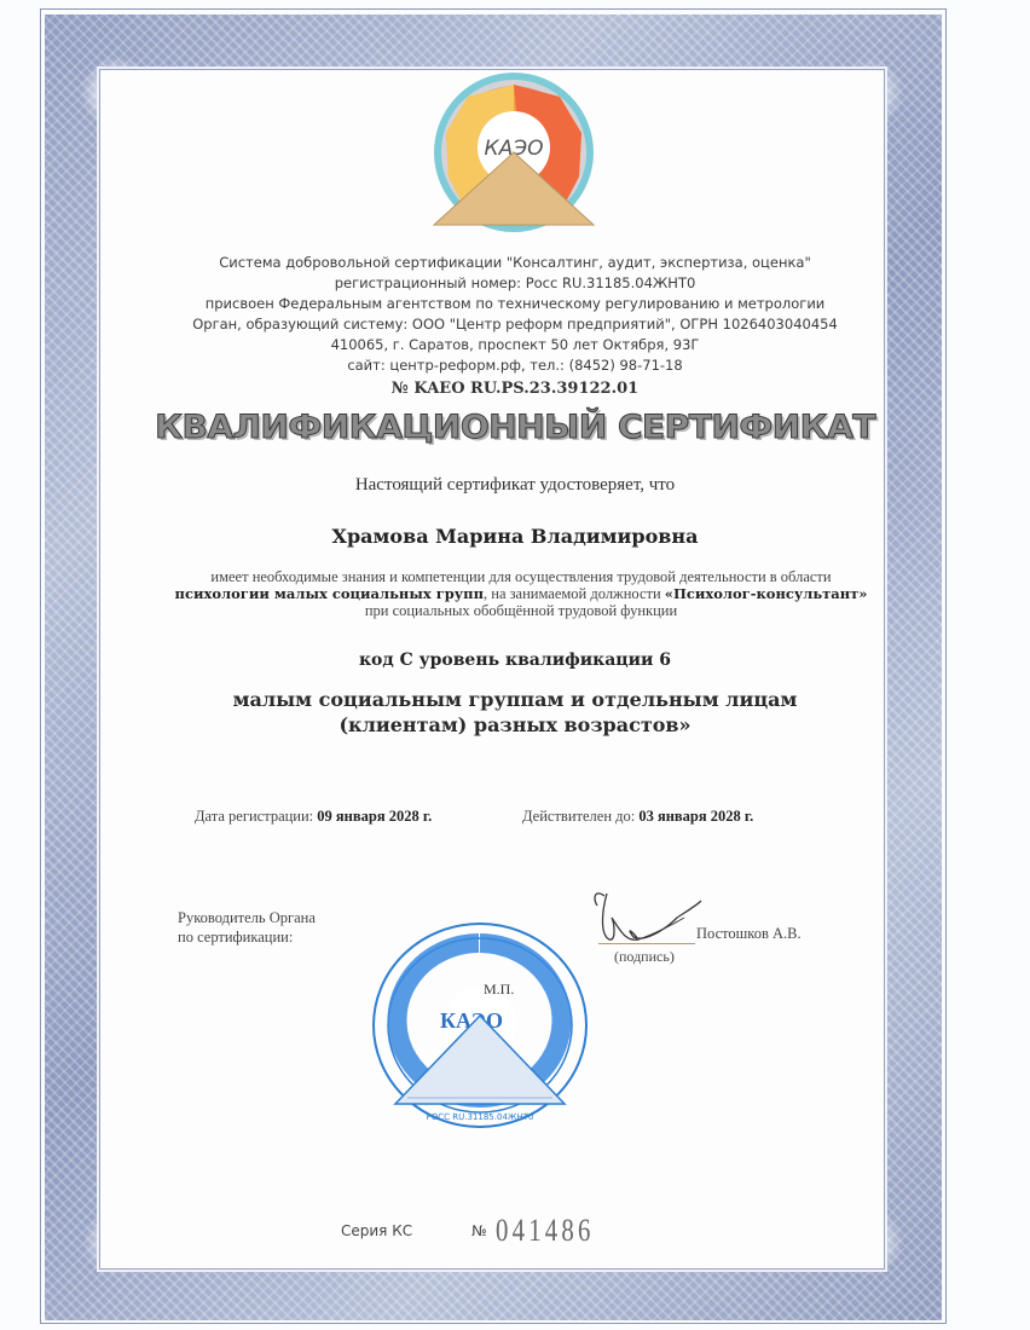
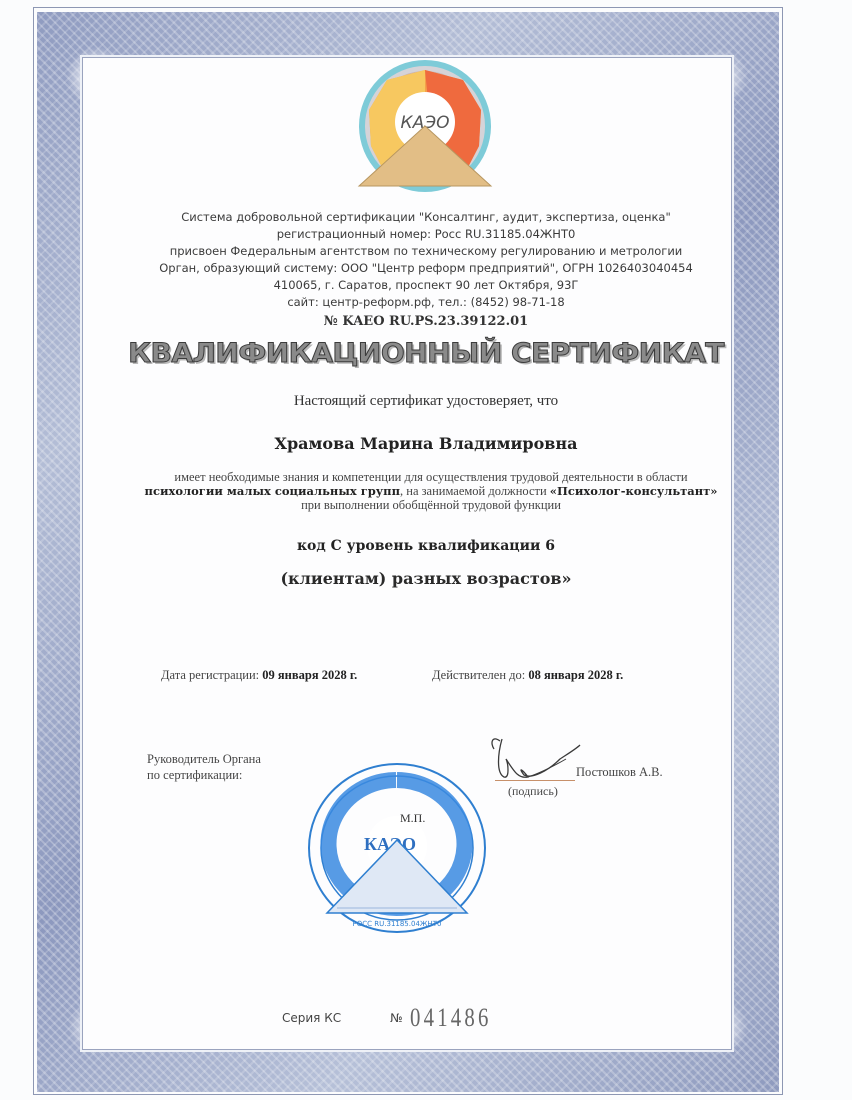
  КАЭО
  Система добровольной сертификации "Консалтинг, аудит, экспертиза, оценка"
  регистрационный номер: Росс RU.31185.04ЖНТ0
  присвоен Федеральным агентством по техническому регулированию и метрологии
  Орган, образующий систему: ООО "Центр реформ предприятий", ОГРН 1026403040454
- 410065, г. Саратов, проспект 50 лет Октября, 93Г
+ 410065, г. Саратов, проспект 90 лет Октября, 93Г
  сайт: центр-реформ.рф, тел.: (8452) 98-71-18
  № KAEO RU.PS.23.39122.01
  КВАЛИФИКАЦИОННЫЙ СЕРТИФИКАТ
  Настоящий сертификат удостоверяет, что
  Храмова Марина Владимировна
- имеет необходимые знания и компетенции для осуществления трудовой деятельности в области психологии малых социальных групп, на занимаемой должности «Психолог-консультант» при социальных обобщённой трудовой функции
+ имеет необходимые знания и компетенции для осуществления трудовой деятельности в области психологии малых социальных групп, на занимаемой должности «Психолог-консультант» при выполнении обобщённой трудовой функции
  код С уровень квалификации 6
- малым социальным группам и отдельным лицам
  (клиентам) разных возрастов»
  Дата регистрации: 09 января 2028 г.
- Действителен до: 03 января 2028 г.
+ Действителен до: 08 января 2028 г.
  Руководитель Органа
  по сертификации:
  КАО
  РОСС RU.31185.04ЖНТ0
  М.П.
  Постошков А.В.
  (подпись)
  Серия КС
  №
  041486
